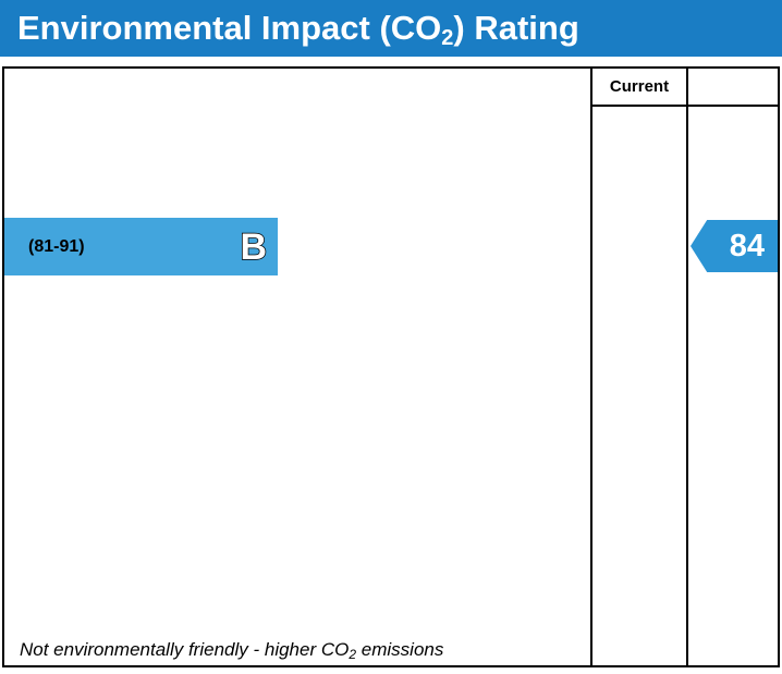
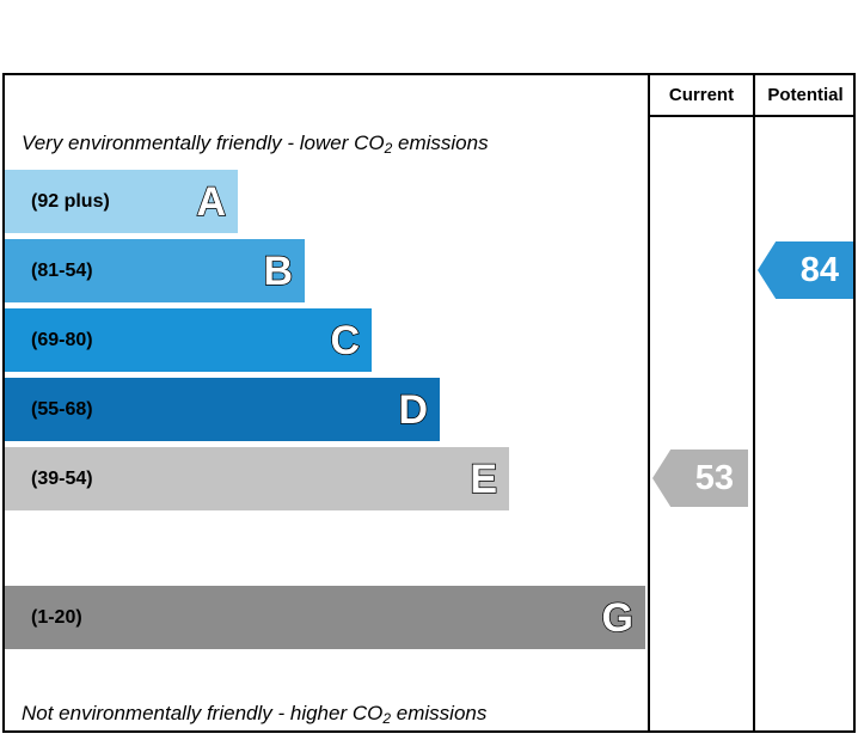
- Environmental Impact (CO2) Rating
  Current
+ Potential
+ Very environmentally friendly - lower CO2 emissions
+ (92 plus)
+ A
- (81-91)
+ (81-54)
  B
+ (69-80)
+ C
+ (55-68)
+ D
+ (39-54)
+ E
+ (1-20)
+ G
  Not environmentally friendly - higher CO2 emissions
+ 53
  84
